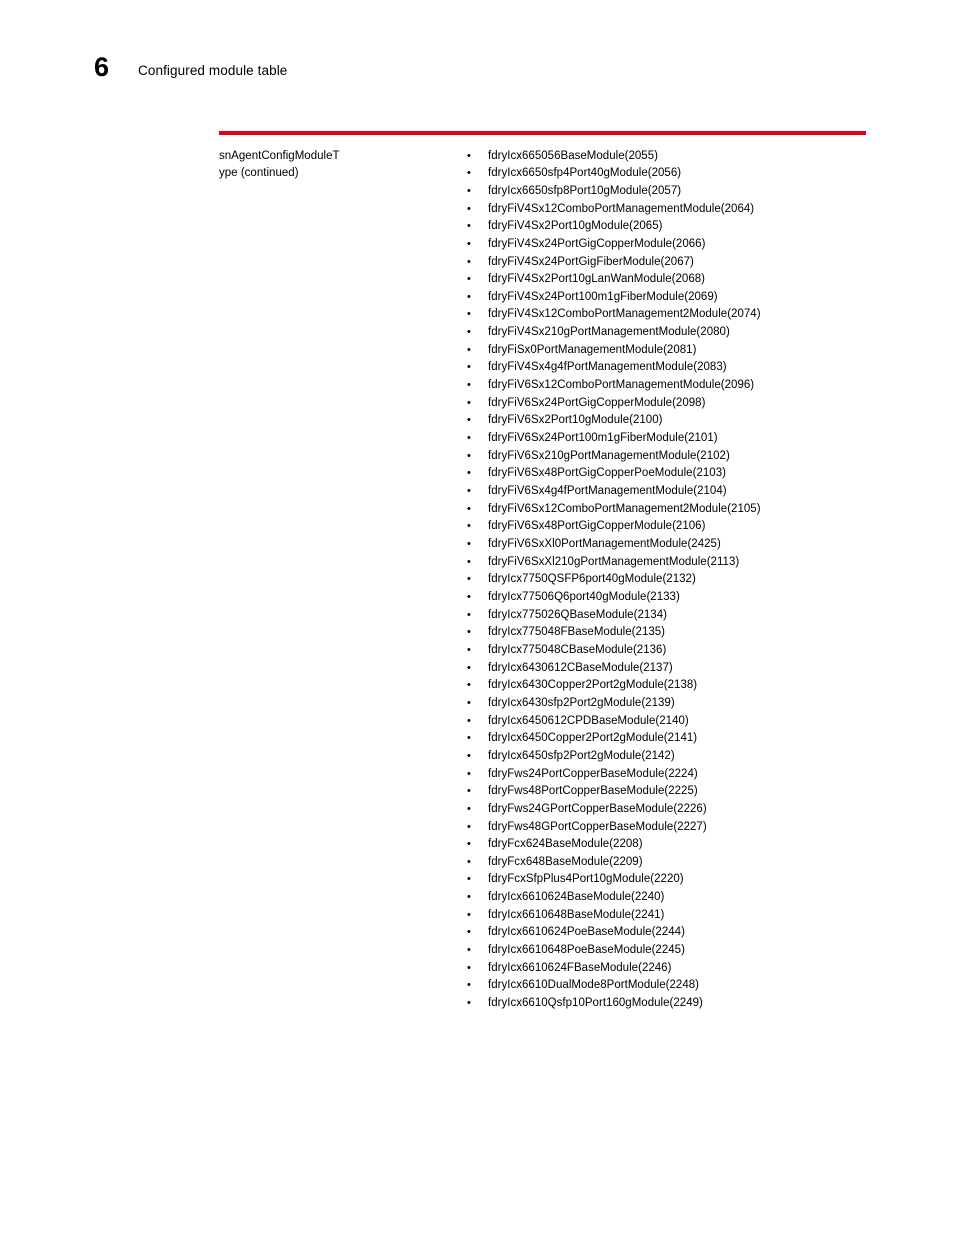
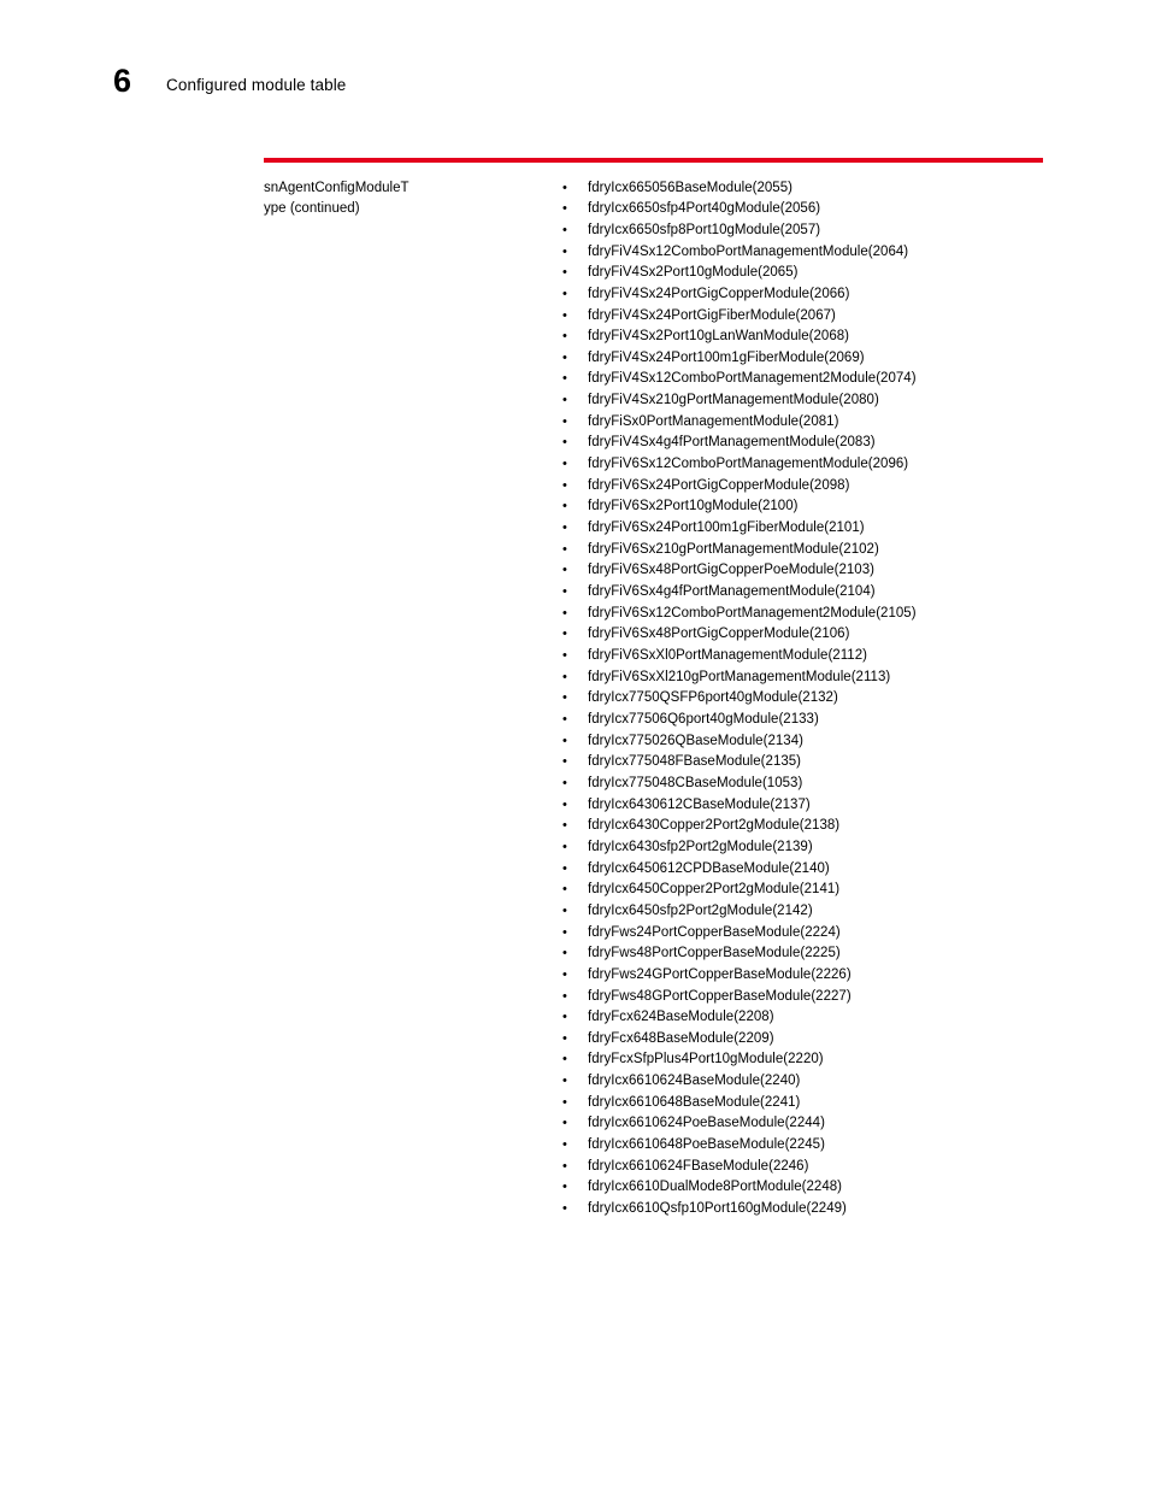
  6
  Configured module table
  snAgentConfigModuleT
  ype (continued)
  •
  fdryIcx665056BaseModule(2055)
  •
  fdryIcx6650sfp4Port40gModule(2056)
  •
  fdryIcx6650sfp8Port10gModule(2057)
  •
  fdryFiV4Sx12ComboPortManagementModule(2064)
  •
  fdryFiV4Sx2Port10gModule(2065)
  •
  fdryFiV4Sx24PortGigCopperModule(2066)
  •
  fdryFiV4Sx24PortGigFiberModule(2067)
  •
  fdryFiV4Sx2Port10gLanWanModule(2068)
  •
  fdryFiV4Sx24Port100m1gFiberModule(2069)
  •
  fdryFiV4Sx12ComboPortManagement2Module(2074)
  •
  fdryFiV4Sx210gPortManagementModule(2080)
  •
  fdryFiSx0PortManagementModule(2081)
  •
  fdryFiV4Sx4g4fPortManagementModule(2083)
  •
  fdryFiV6Sx12ComboPortManagementModule(2096)
  •
  fdryFiV6Sx24PortGigCopperModule(2098)
  •
  fdryFiV6Sx2Port10gModule(2100)
  •
  fdryFiV6Sx24Port100m1gFiberModule(2101)
  •
  fdryFiV6Sx210gPortManagementModule(2102)
  •
  fdryFiV6Sx48PortGigCopperPoeModule(2103)
  •
  fdryFiV6Sx4g4fPortManagementModule(2104)
  •
  fdryFiV6Sx12ComboPortManagement2Module(2105)
  •
  fdryFiV6Sx48PortGigCopperModule(2106)
  •
- fdryFiV6SxXl0PortManagementModule(2425)
+ fdryFiV6SxXl0PortManagementModule(2112)
  •
  fdryFiV6SxXl210gPortManagementModule(2113)
  •
  fdryIcx7750QSFP6port40gModule(2132)
  •
  fdryIcx77506Q6port40gModule(2133)
  •
  fdryIcx775026QBaseModule(2134)
  •
  fdryIcx775048FBaseModule(2135)
  •
- fdryIcx775048CBaseModule(2136)
+ fdryIcx775048CBaseModule(1053)
  •
  fdryIcx6430612CBaseModule(2137)
  •
  fdryIcx6430Copper2Port2gModule(2138)
  •
  fdryIcx6430sfp2Port2gModule(2139)
  •
  fdryIcx6450612CPDBaseModule(2140)
  •
  fdryIcx6450Copper2Port2gModule(2141)
  •
  fdryIcx6450sfp2Port2gModule(2142)
  •
  fdryFws24PortCopperBaseModule(2224)
  •
  fdryFws48PortCopperBaseModule(2225)
  •
  fdryFws24GPortCopperBaseModule(2226)
  •
  fdryFws48GPortCopperBaseModule(2227)
  •
  fdryFcx624BaseModule(2208)
  •
  fdryFcx648BaseModule(2209)
  •
  fdryFcxSfpPlus4Port10gModule(2220)
  •
  fdryIcx6610624BaseModule(2240)
  •
  fdryIcx6610648BaseModule(2241)
  •
  fdryIcx6610624PoeBaseModule(2244)
  •
  fdryIcx6610648PoeBaseModule(2245)
  •
  fdryIcx6610624FBaseModule(2246)
  •
  fdryIcx6610DualMode8PortModule(2248)
  •
  fdryIcx6610Qsfp10Port160gModule(2249)
